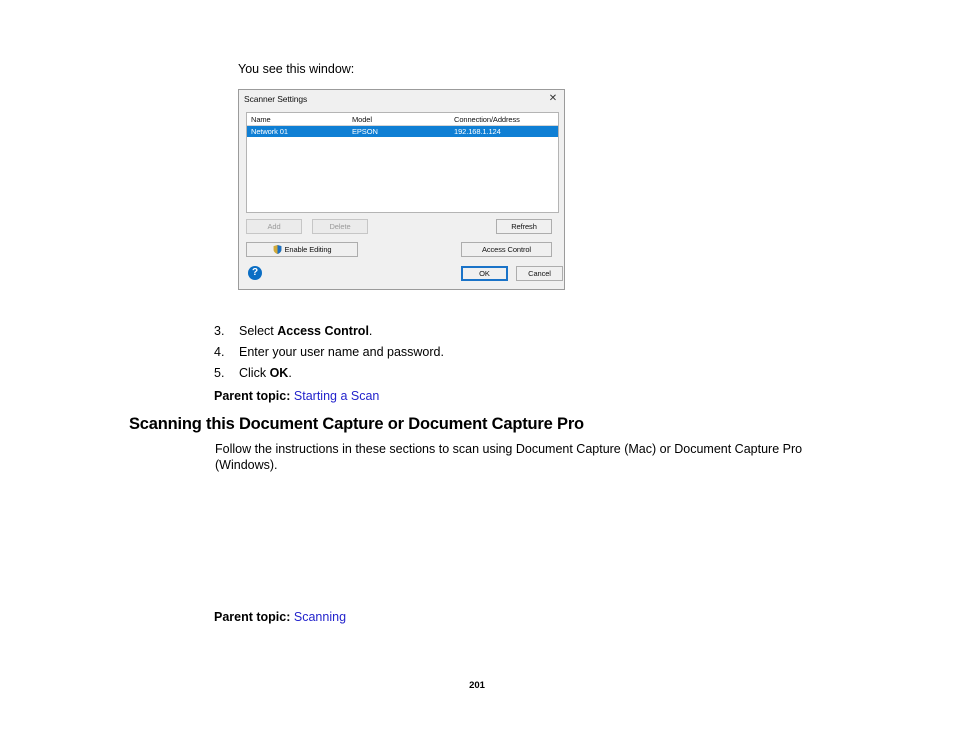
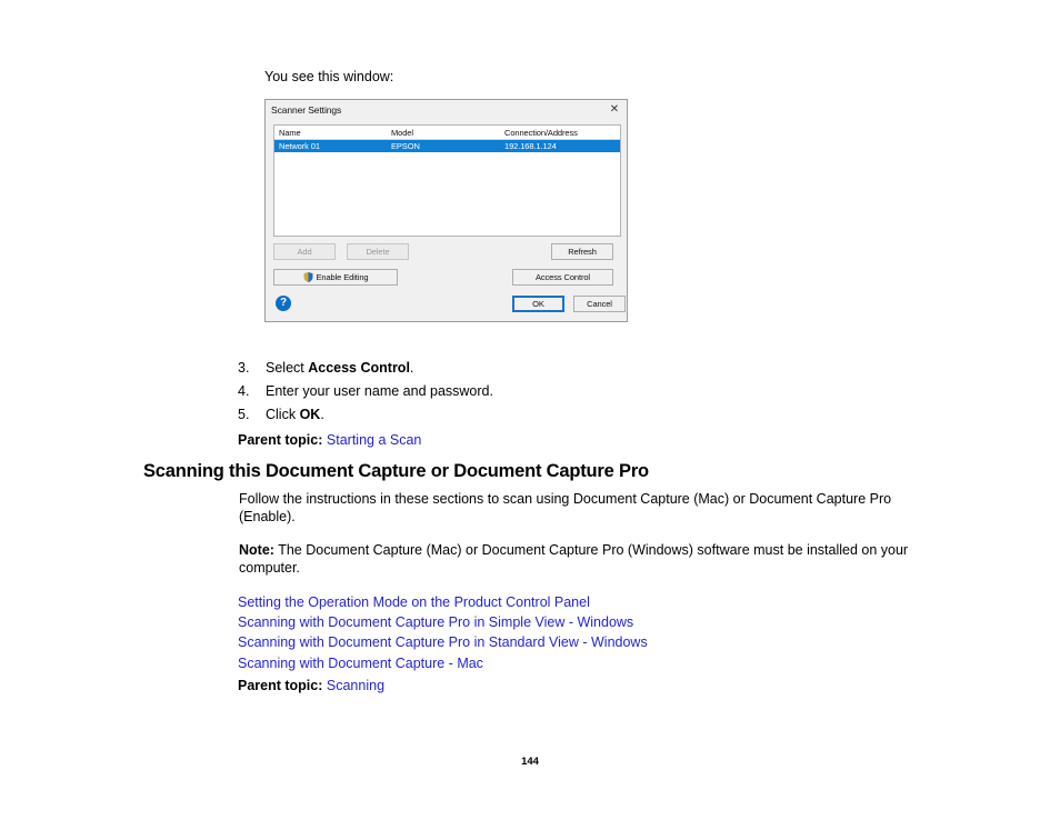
  You see this window:
  Scanner Settings
  ✕
  Name
  Model
  Connection/Address
  Network 01
  EPSON
  192.168.1.124
  Add
  Delete
  Refresh
  Enable Editing
  Access Control
  ?
  OK
  Cancel
  3.
  Select Access Control.
  4.
  Enter your user name and password.
  5.
  Click OK.
  Parent topic: Starting a Scan
  Scanning this Document Capture or Document Capture Pro
- Follow the instructions in these sections to scan using Document Capture (Mac) or Document Capture Pro (Windows).
+ Follow the instructions in these sections to scan using Document Capture (Mac) or Document Capture Pro (Enable).
+ Note: The Document Capture (Mac) or Document Capture Pro (Windows) software must be installed on your computer.
+ Setting the Operation Mode on the Product Control Panel
+ Scanning with Document Capture Pro in Simple View - Windows
+ Scanning with Document Capture Pro in Standard View - Windows
+ Scanning with Document Capture - Mac
  Parent topic: Scanning
- 201
+ 144
